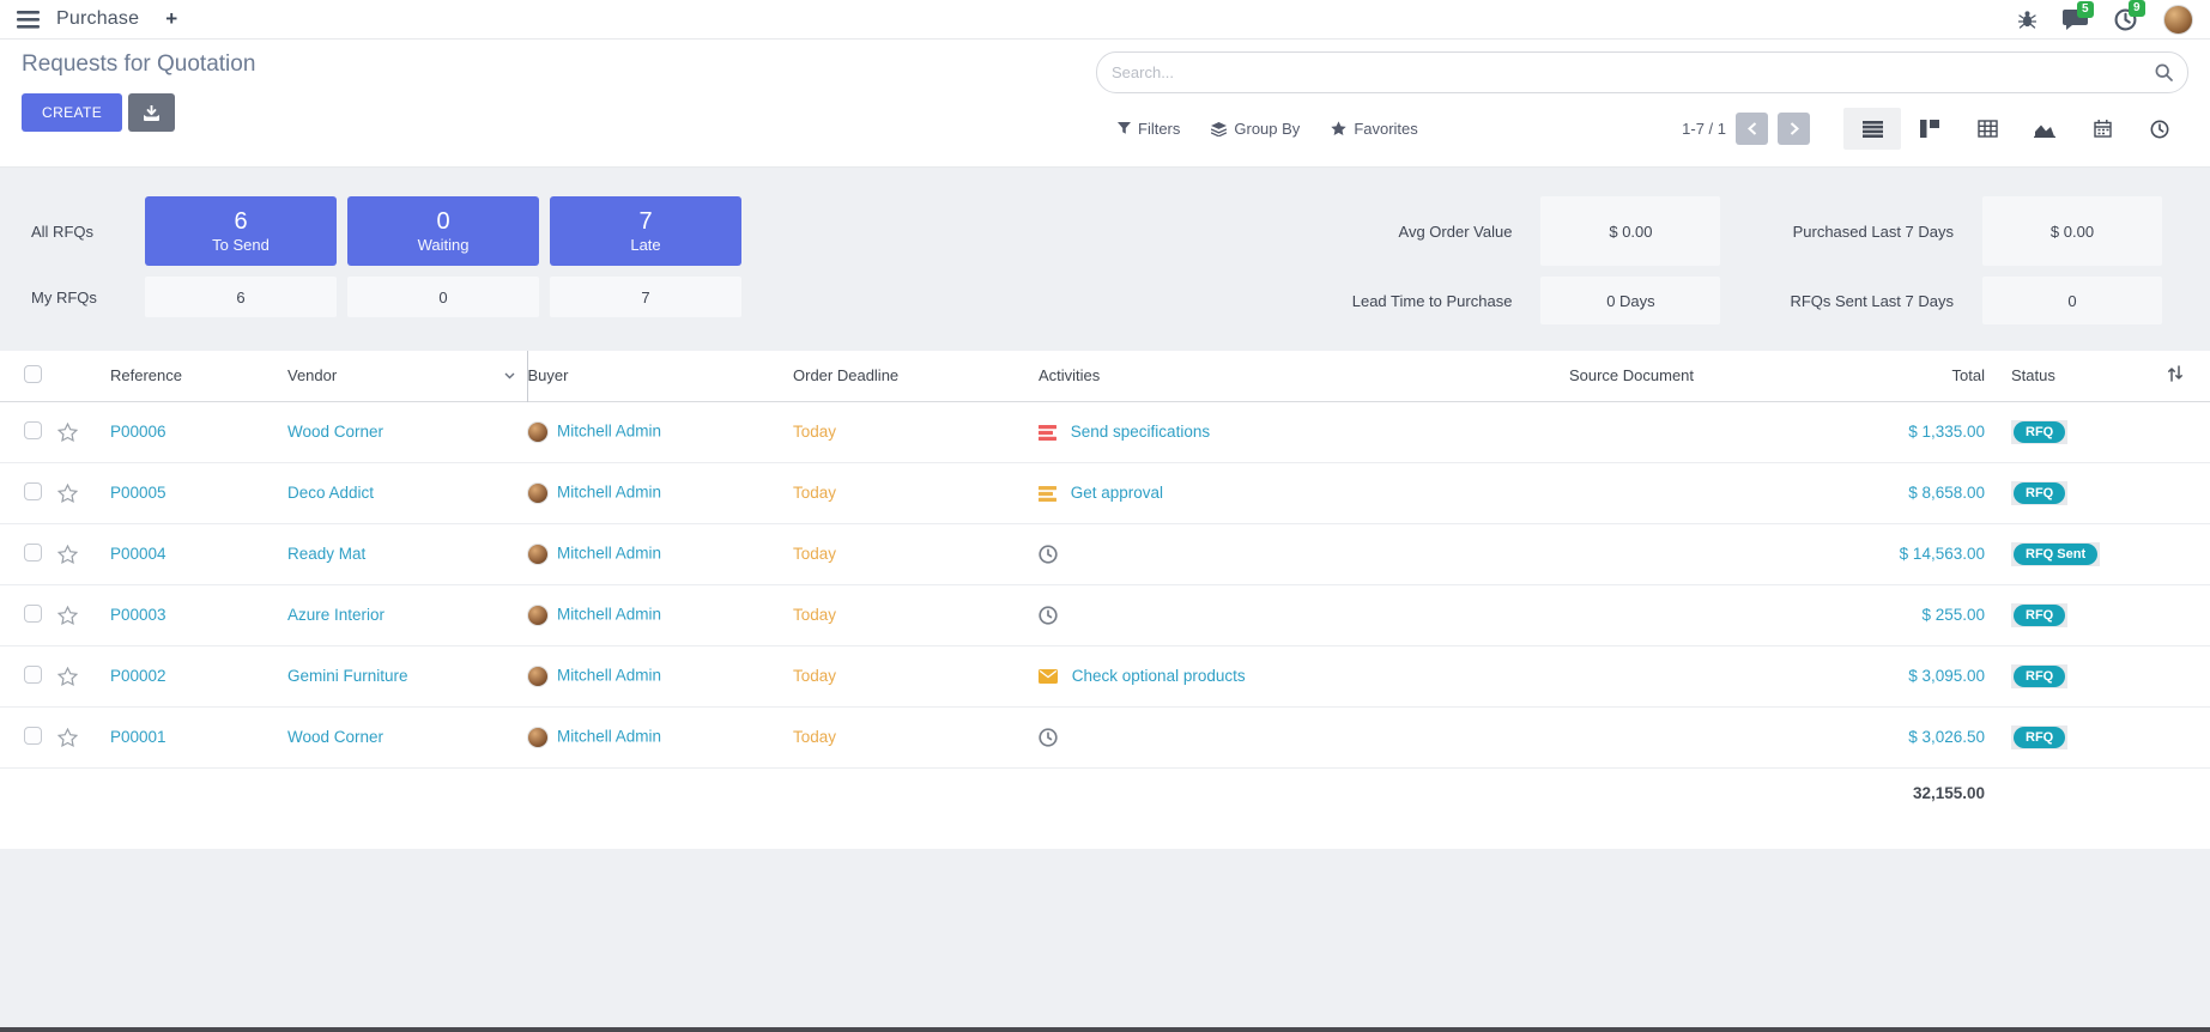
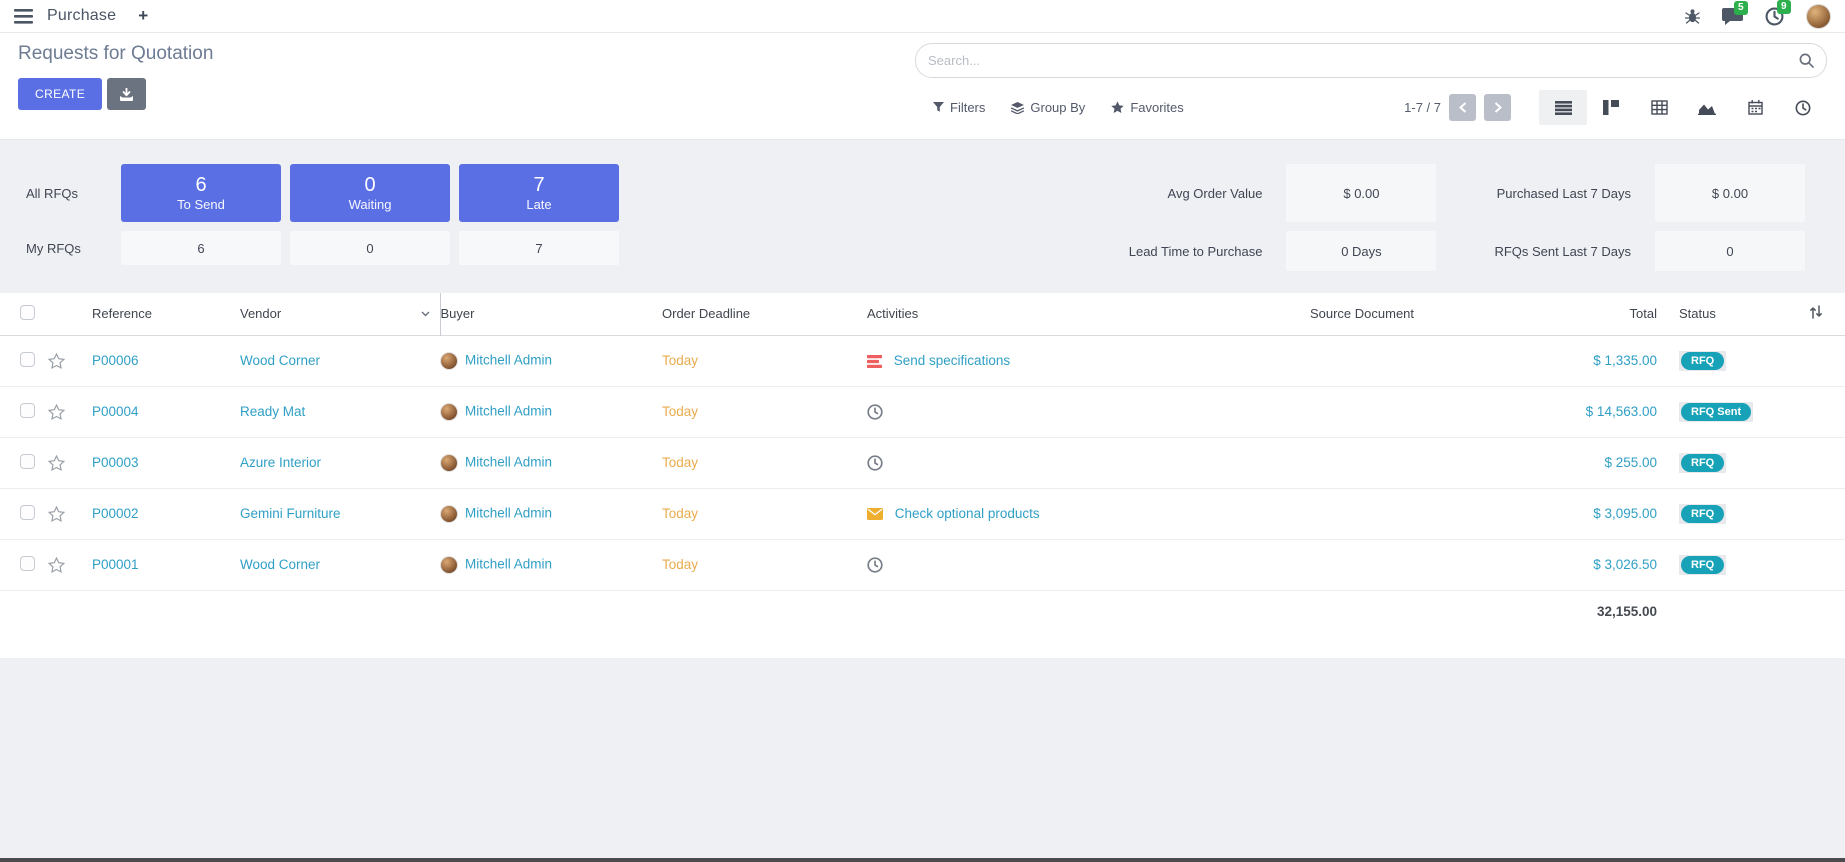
  Purchase
  +
  5
  9
  Requests for Quotation
  CREATE
  Search...
  Filters
  Group By
  Favorites
- 1-7 / 1
+ 1-7 / 7
  All RFQs
  6
  To Send
  0
  Waiting
  7
  Late
  My RFQs
  6
  0
  7
  Avg Order Value
  $ 0.00
  Purchased Last 7 Days
  $ 0.00
  Lead Time to Purchase
  0 Days
  RFQs Sent Last 7 Days
  0
  		Reference	Vendor	Buyer	Order Deadline	Activities	Source Document	Total	Status
  		P00006	Wood Corner	Mitchell Admin	Today	Send specifications		$ 1,335.00	RFQ
- 		P00005	Deco Addict	Mitchell Admin	Today	Get approval		$ 8,658.00	RFQ
  		P00004	Ready Mat	Mitchell Admin	Today			$ 14,563.00	RFQ Sent
  		P00003	Azure Interior	Mitchell Admin	Today			$ 255.00	RFQ
  		P00002	Gemini Furniture	Mitchell Admin	Today	Check optional products		$ 3,095.00	RFQ
  		P00001	Wood Corner	Mitchell Admin	Today			$ 3,026.50	RFQ
  	32,155.00
